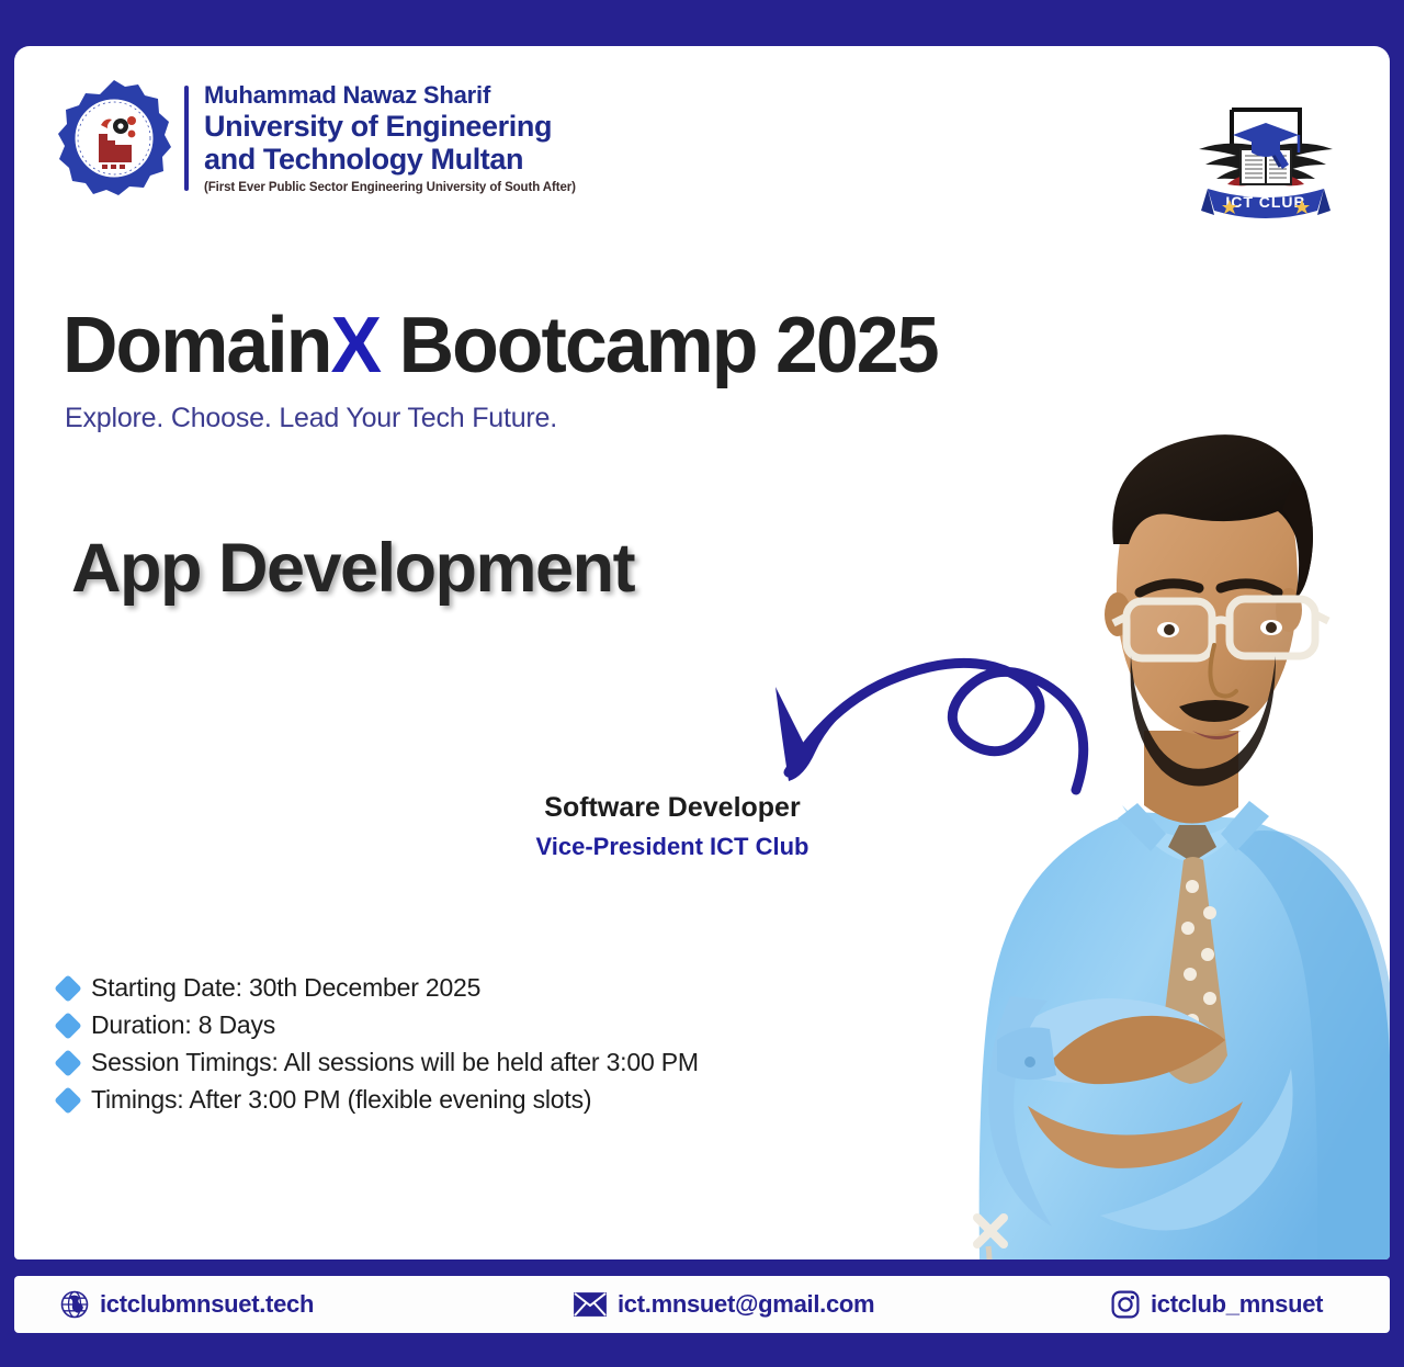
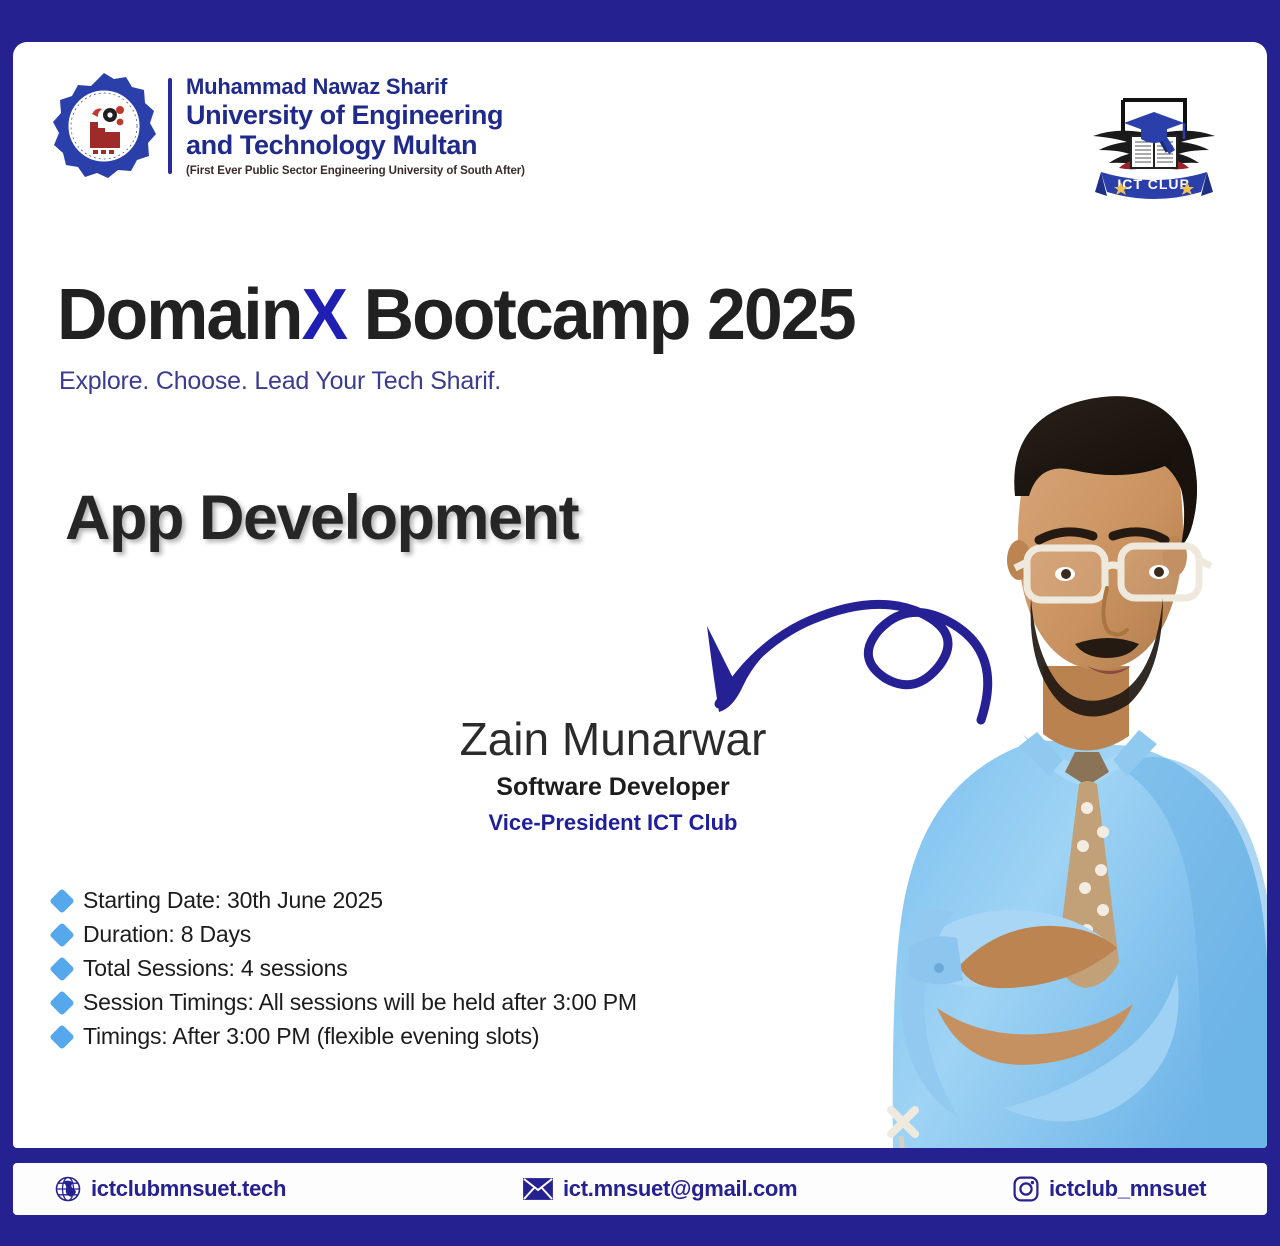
  Muhammad Nawaz Sharif
  University of Engineering
  and Technology Multan
  (First Ever Public Sector Engineering University of South After)
  ICT CLUB
  DomainX Bootcamp 2025
- Explore. Choose. Lead Your Tech Future.
+ Explore. Choose. Lead Your Tech Sharif.
  App Development
+ Zain Munarwar
  Software Developer
  Vice-President ICT Club
- Starting Date: 30th December 2025
+ Starting Date: 30th June 2025
  Duration: 8 Days
+ Total Sessions: 4 sessions
  Session Timings: All sessions will be held after 3:00 PM
  Timings: After 3:00 PM (flexible evening slots)
  ictclubmnsuet.tech
  ict.mnsuet@gmail.com
  ictclub_mnsuet
